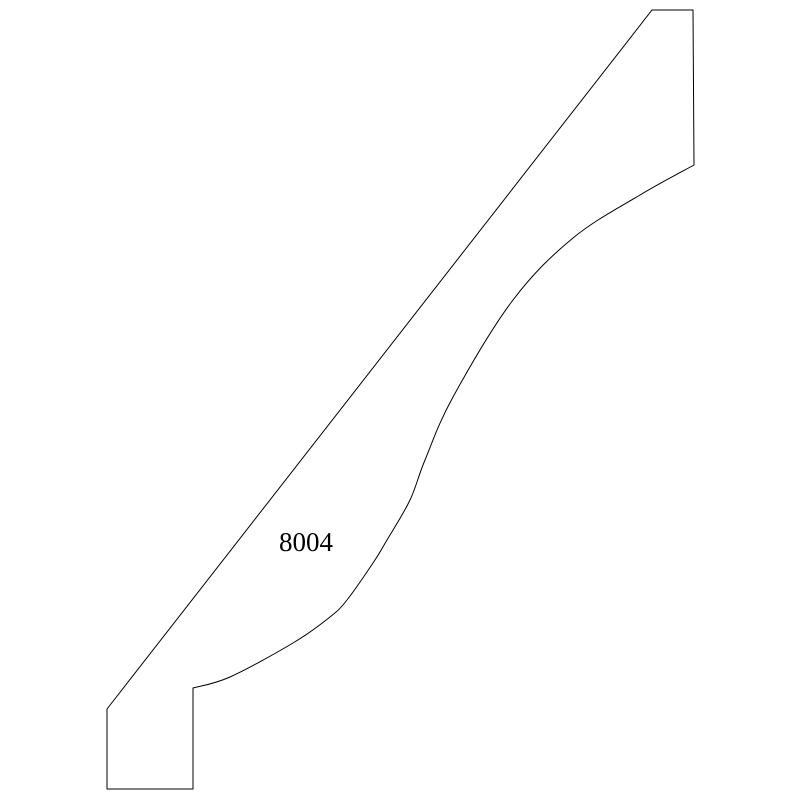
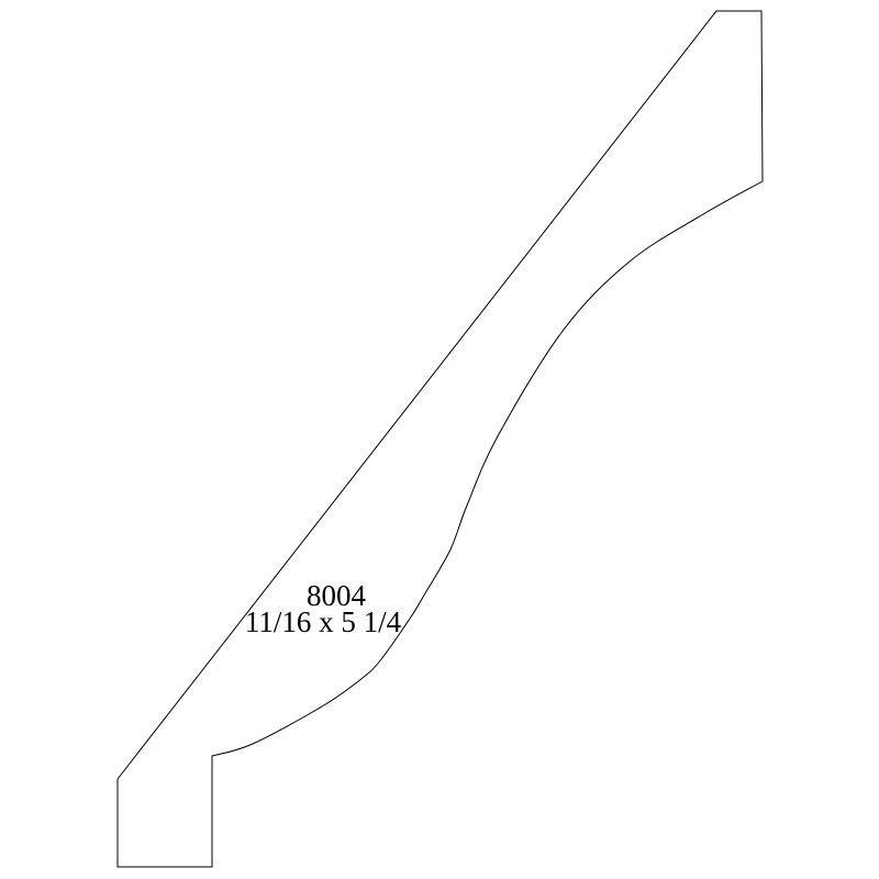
  8004
+ 11/16 x 5 1/4
